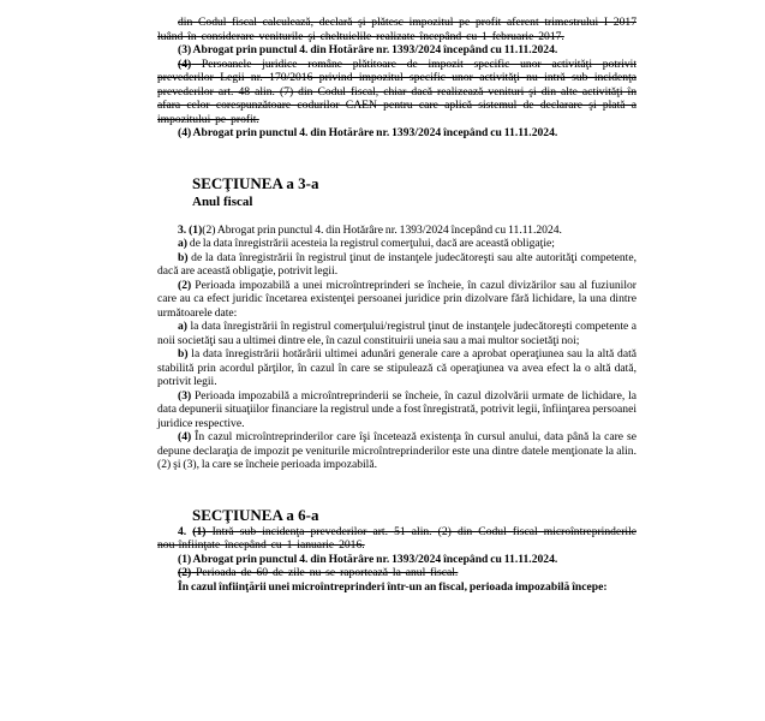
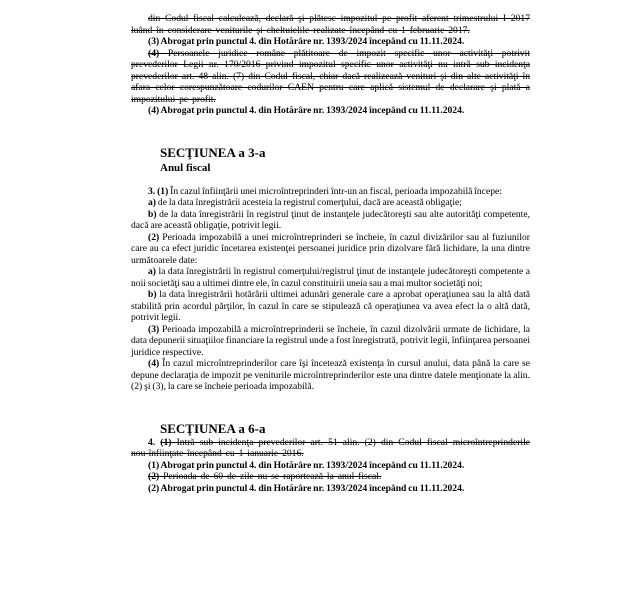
  din Codul fiscal calculează, declară şi plătesc impozitul pe profit aferent trimestrului I 2017 luând în considerare veniturile şi cheltuielile realizate începând cu 1 februarie 2017.
  (3) Abrogat prin punctul 4. din Hotărâre nr. 1393/2024 începând cu 11.11.2024.
  (4) Persoanele juridice române plătitoare de impozit specific unor activităţi potrivit prevederilor Legii nr. 170/2016 privind impozitul specific unor activităţi nu intră sub incidenţa prevederilor art. 48 alin. (7) din Codul fiscal, chiar dacă realizează venituri şi din alte activităţi în afara celor corespunzătoare codurilor CAEN pentru care aplică sistemul de declarare şi plată a impozitului pe profit.
  (4) Abrogat prin punctul 4. din Hotărâre nr. 1393/2024 începând cu 11.11.2024.
  SECŢIUNEA a 3-a
  Anul fiscal
- 3. (1)(2) Abrogat prin punctul 4. din Hotărâre nr. 1393/2024 începând cu 11.11.2024.
+ 3. (1) În cazul înfiinţării unei microîntreprinderi într-un an fiscal, perioada impo­zabilă începe:
  a) de la data înregistrării acesteia la registrul comerţului, dacă are această obligaţie;
  b) de la data înregistrării în registrul ţinut de instanţele judecătoreşti sau alte auto­rităţi competente, dacă are această obligaţie, potrivit legii.
  (2) Perioada impozabilă a unei microîntreprinderi se încheie, în cazul divizărilor sau al fuziunilor care au ca efect juridic încetarea existenţei persoanei juridice prin dizolvare fără lichidare, la una dintre următoarele date:
  a) la data înregistrării în registrul comerţului/registrul ţinut de instanţele judecătoreşti competente a noii societăţi sau a ultimei dintre ele, în cazul constituirii uneia sau a mai multor societăţi noi;
  b) la data înregistrării hotărârii ultimei adunări generale care a aprobat operaţiunea sau la altă dată stabilită prin acordul părţilor, în cazul în care se stipulează că operaţiunea va avea efect la o altă dată, potrivit legii.
  (3) Perioada impozabilă a microîntreprinderii se încheie, în cazul dizolvării urmate de lichidare, la data depunerii situaţiilor financiare la registrul unde a fost înregistrată, potrivit legii, înfiinţarea persoanei juridice respective.
  (4) În cazul microîntreprinderilor care îşi încetează existenţa în cursul anului, data până la care se depune declaraţia de impozit pe veniturile microîntreprinderilor este una dintre datele menţionate la alin. (2) şi (3), la care se încheie perioada impozabilă.
  SECŢIUNEA a 6-a
  4. (1) Intră sub incidenţa prevederilor art. 51 alin. (2) din Codul fiscal microîntreprinderile nou-înfiinţate începând cu 1 ianuarie 2016.
  (1) Abrogat prin punctul 4. din Hotărâre nr. 1393/2024 începând cu 11.11.2024.
  (2) Perioada de 60 de zile nu se raportează la anul fiscal.
- În cazul înfiinţării unei microîntreprinderi într-un an fiscal, perioada impozabilă începe:
+ (2) Abrogat prin punctul 4. din Hotărâre nr. 1393/2024 începând cu 11.11.2024.
